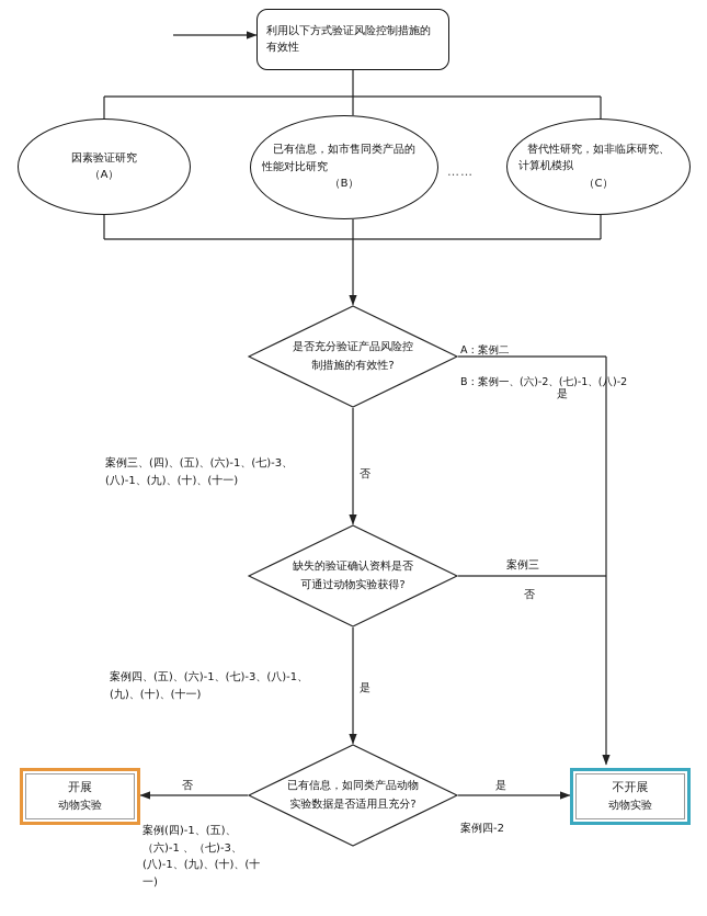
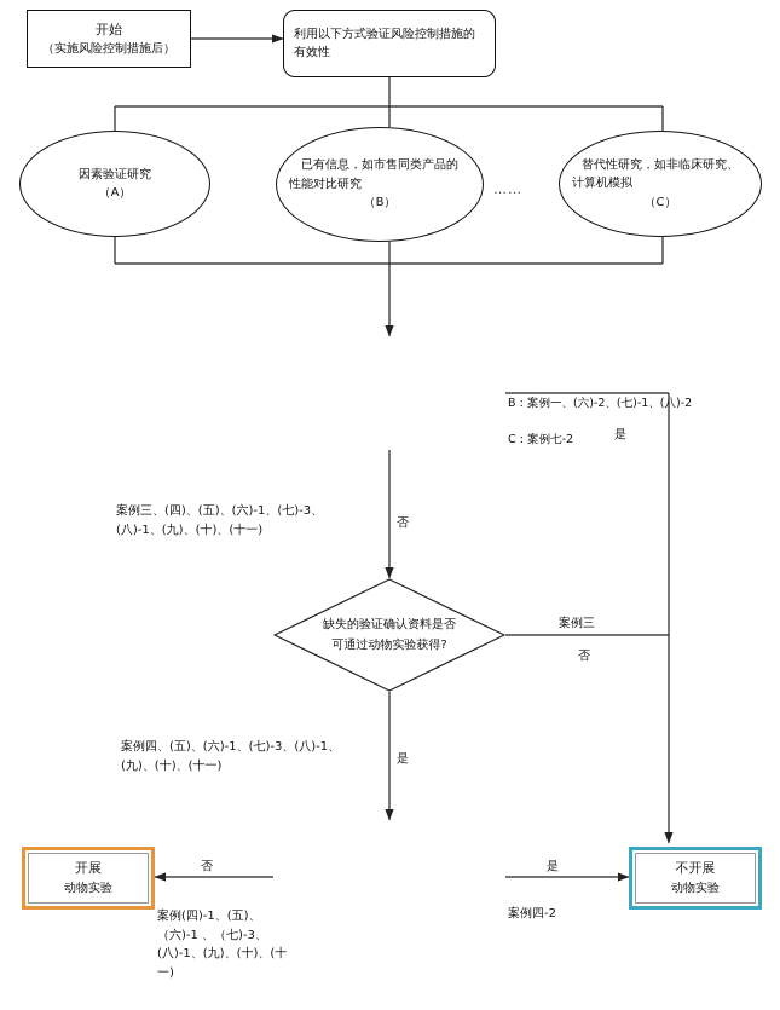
+ 开始
+ （实施风险控制措施后）
  利用以下方式验证风险控制措施的
  有效性
  因素验证研究
  （A）
  已有信息，如市售同类产品的
  性能对比研究
  （B）
  ……
  替代性研究，如非临床研究、
  计算机模拟
  （C）
- 是否充分验证产品风险控
- 制措施的有效性?
- A：案例二
  B：案例一、(六)-2、(七)-1、(八)-2
+ C：案例七-2
  是
  否
  案例三、(四)、(五)、(六)-1、(七)-3、
  (八)-1、(九)、(十)、(十一)
  缺失的验证确认资料是否
  可通过动物实验获得?
  案例三
  否
  案例四、(五)、(六)-1、(七)-3、(八)-1、
  (九)、(十)、(十一)
  是
- 已有信息，如同类产品动物
- 实验数据是否适用且充分?
  否
  是
  案例四-2
  案例(四)-1、(五)、
  （六)-1 、（七)-3、
  (八)-1、(九)、(十)、(十
  一)
  开展
  动物实验
  不开展
  动物实验
